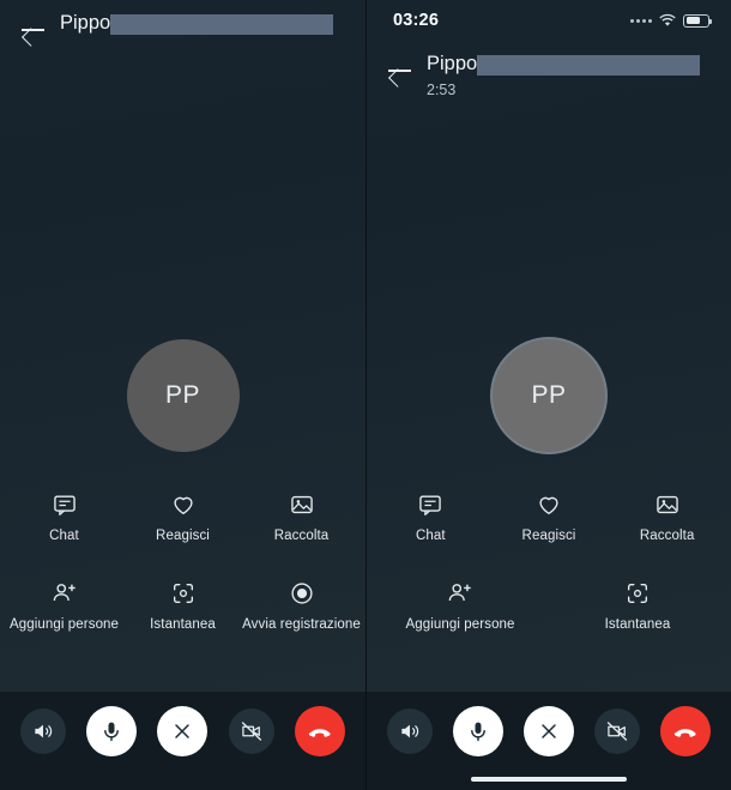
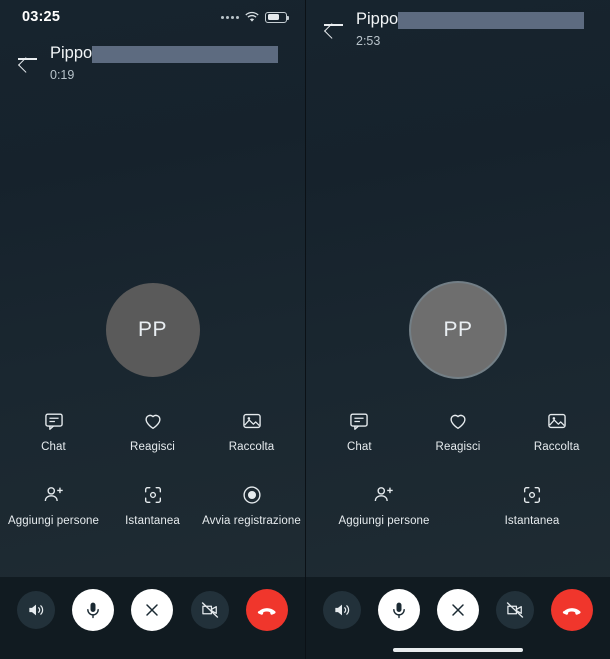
+ 03:25
  Pippo
+ 0:19
  PP
  Chat
  Reagisci
  Raccolta
  Aggiungi persone
  Istantanea
  Avvia registrazione
- 03:26
  Pippo
  2:53
  PP
  Chat
  Reagisci
  Raccolta
  Aggiungi persone
  Istantanea
